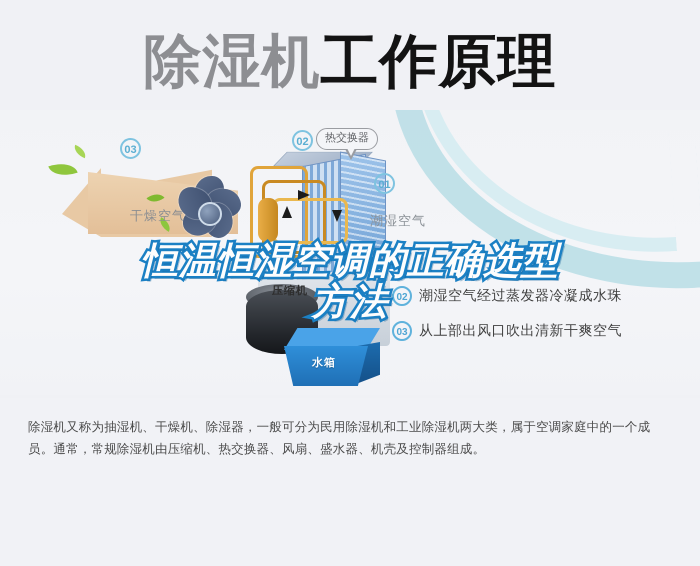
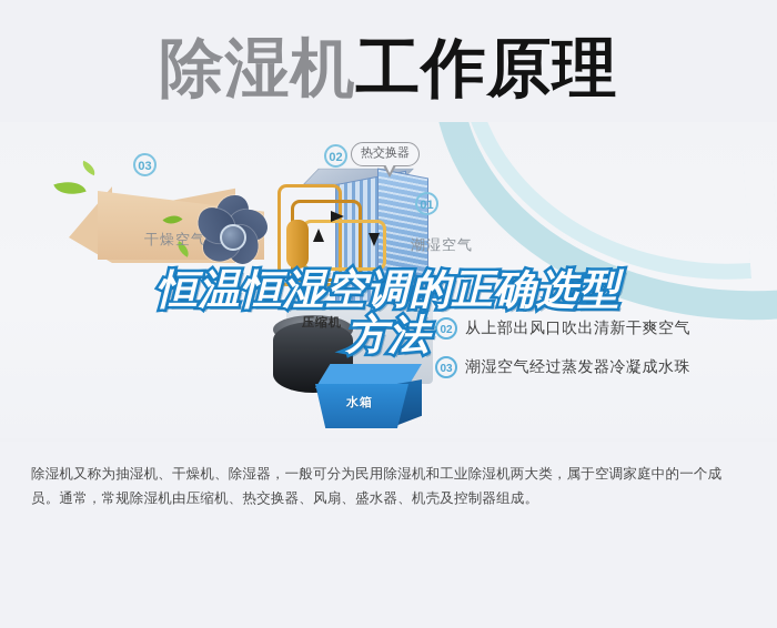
  除湿机工作原理
  03
  干燥空气
  压缩机
  水箱
  02
  热交换器
  01
  潮湿空气
  02
- 潮湿空气经过蒸发器冷凝成水珠
+ 从上部出风口吹出清新干爽空气
  03
- 从上部出风口吹出清新干爽空气
+ 潮湿空气经过蒸发器冷凝成水珠
  恒温恒湿空调的正确选型
  方法
  除湿机又称为抽湿机、干燥机、除湿器，一般可分为民用除湿机和工业除湿机两大类，属于空调家庭中的一个成员。通常，常规除湿机由压缩机、热交换器、风扇、盛水器、机壳及控制器组成。
